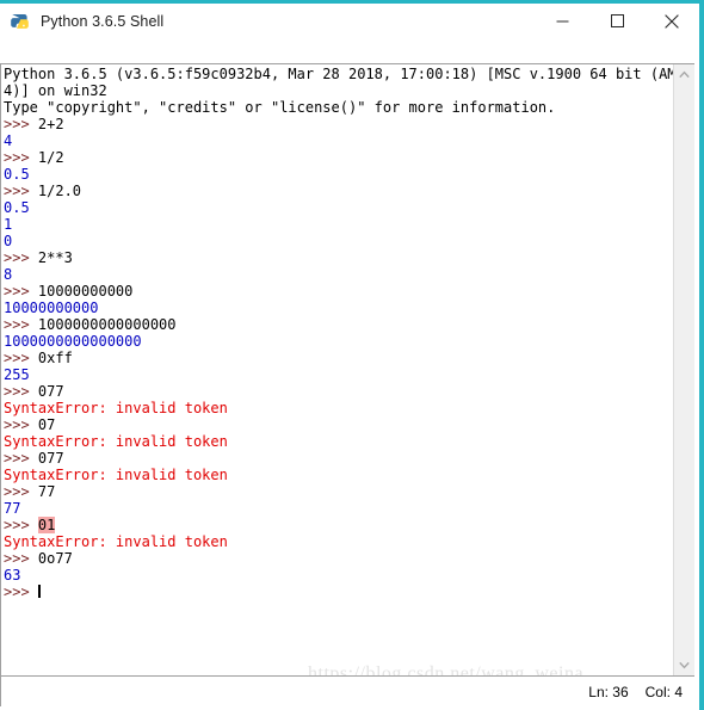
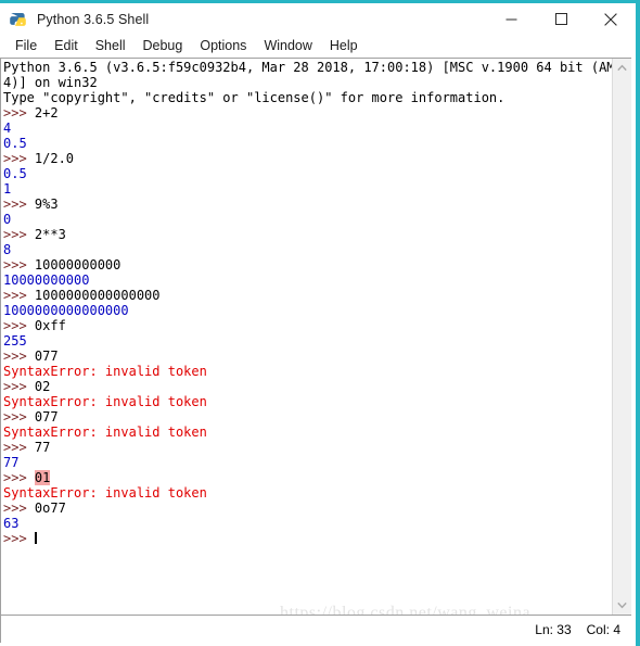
  Python 3.6.5 Shell
+ File
+ Edit
+ Shell
+ Debug
+ Options
+ Window
+ Help
  Python 3.6.5 (v3.6.5:f59c0932b4, Mar 28 2018, 17:00:18) [MSC v.1900 64 bit (AM
  4)] on win32
  Type "copyright", "credits" or "license()" for more information.
  >>> 2+2
  4
- >>> 1/2
  0.5
  >>> 1/2.0
  0.5
  1
+ >>> 9%3
  0
  >>> 2**3
  8
  >>> 10000000000
  10000000000
  >>> 1000000000000000
  1000000000000000
  >>> 0xff
  255
  >>> 077
  SyntaxError: invalid token
- >>> 07
+ >>> 02
  SyntaxError: invalid token
  >>> 077
  SyntaxError: invalid token
  >>> 77
  77
  >>> 01
  SyntaxError: invalid token
  >>> 0o77
  63
  >>>
  https://blog.csdn.net/wang_weina
- Ln: 36
+ Ln: 33
  Col: 4
